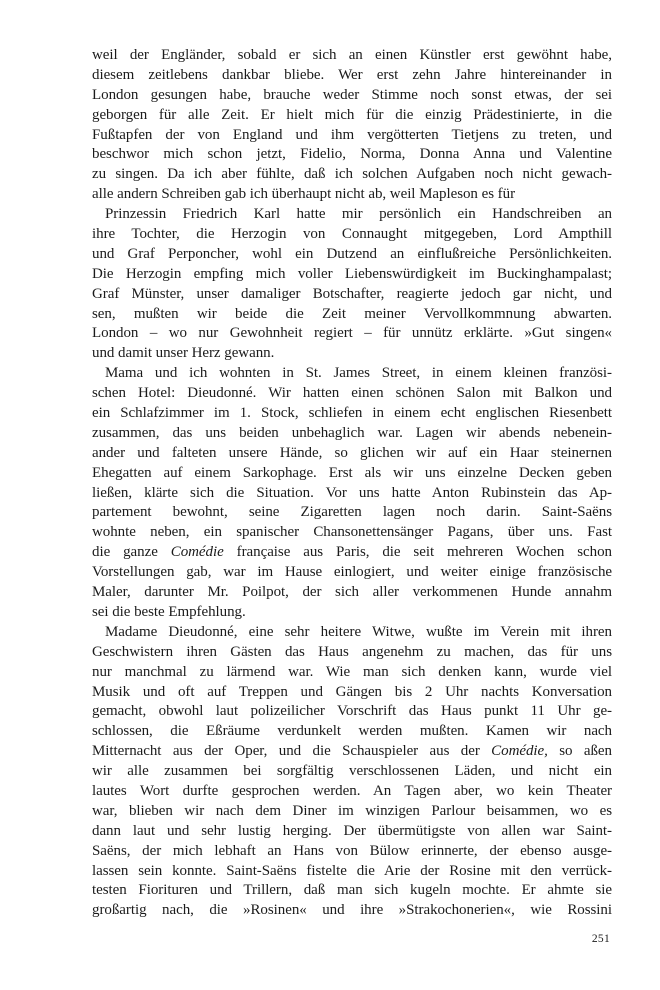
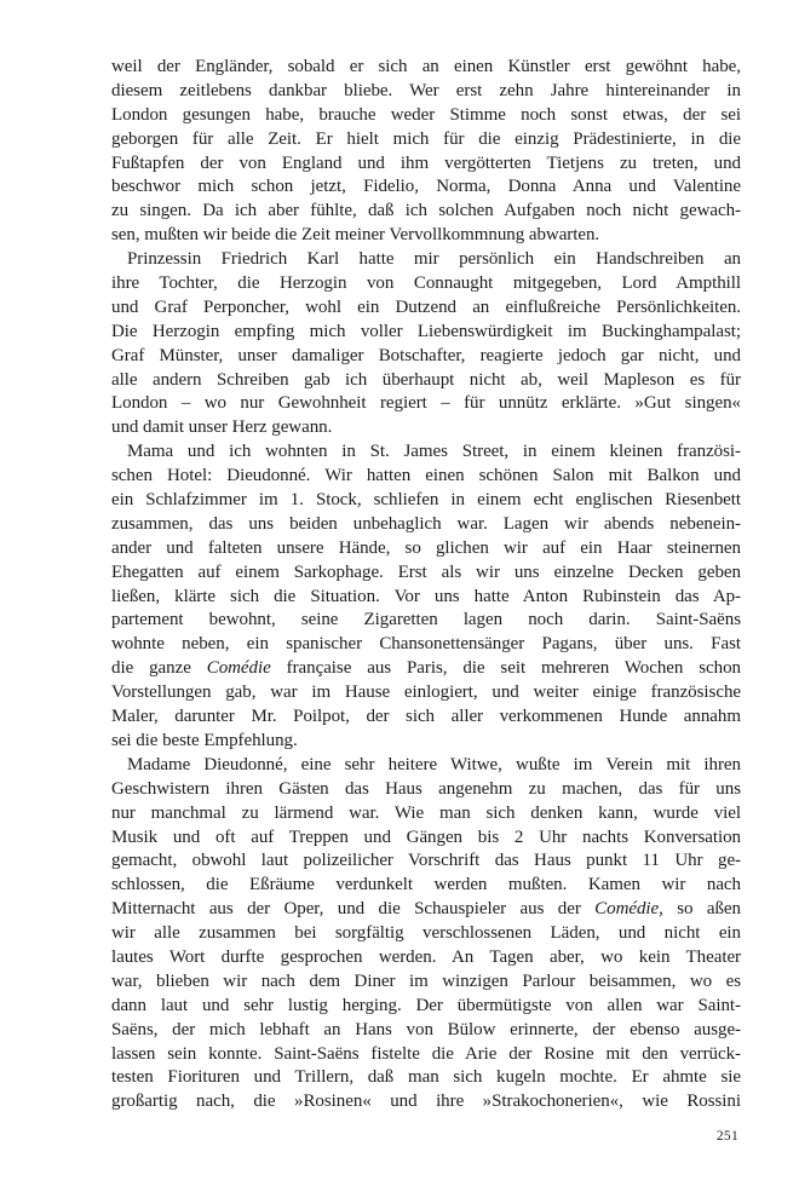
  weil der Engländer, sobald er sich an einen Künstler erst gewöhnt habe,
  diesem zeitlebens dankbar bliebe. Wer erst zehn Jahre hintereinander in
  London gesungen habe, brauche weder Stimme noch sonst etwas, der sei
  geborgen für alle Zeit. Er hielt mich für die einzig Prädestinierte, in die
  Fußtapfen der von England und ihm vergötterten Tietjens zu treten, und
  beschwor mich schon jetzt, Fidelio, Norma, Donna Anna und Valentine
  zu singen. Da ich aber fühlte, daß ich solchen Aufgaben noch nicht gewach-
- alle andern Schreiben gab ich überhaupt nicht ab, weil Mapleson es für
+ sen, mußten wir beide die Zeit meiner Vervollkommnung abwarten.
  Prinzessin Friedrich Karl hatte mir persönlich ein Handschreiben an
  ihre Tochter, die Herzogin von Connaught mitgegeben, Lord Ampthill
  und Graf Perponcher, wohl ein Dutzend an einflußreiche Persönlichkeiten.
  Die Herzogin empfing mich voller Liebenswürdigkeit im Buckinghampalast;
  Graf Münster, unser damaliger Botschafter, reagierte jedoch gar nicht, und
- sen, mußten wir beide die Zeit meiner Vervollkommnung abwarten.
+ alle andern Schreiben gab ich überhaupt nicht ab, weil Mapleson es für
  London – wo nur Gewohnheit regiert – für unnütz erklärte. »Gut singen«
  und damit unser Herz gewann.
  Mama und ich wohnten in St. James Street, in einem kleinen französi-
  schen Hotel: Dieudonné. Wir hatten einen schönen Salon mit Balkon und
  ein Schlafzimmer im 1. Stock, schliefen in einem echt englischen Riesenbett
  zusammen, das uns beiden unbehaglich war. Lagen wir abends nebenein-
  ander und falteten unsere Hände, so glichen wir auf ein Haar steinernen
  Ehegatten auf einem Sarkophage. Erst als wir uns einzelne Decken geben
  ließen, klärte sich die Situation. Vor uns hatte Anton Rubinstein das Ap-
  partement bewohnt, seine Zigaretten lagen noch darin. Saint-Saëns
  wohnte neben, ein spanischer Chansonettensänger Pagans, über uns. Fast
  die ganze Comédie française aus Paris, die seit mehreren Wochen schon
  Vorstellungen gab, war im Hause einlogiert, und weiter einige französische
  Maler, darunter Mr. Poilpot, der sich aller verkommenen Hunde annahm
  sei die beste Empfehlung.
  Madame Dieudonné, eine sehr heitere Witwe, wußte im Verein mit ihren
  Geschwistern ihren Gästen das Haus angenehm zu machen, das für uns
  nur manchmal zu lärmend war. Wie man sich denken kann, wurde viel
  Musik und oft auf Treppen und Gängen bis 2 Uhr nachts Konversation
  gemacht, obwohl laut polizeilicher Vorschrift das Haus punkt 11 Uhr ge-
  schlossen, die Eßräume verdunkelt werden mußten. Kamen wir nach
  Mitternacht aus der Oper, und die Schauspieler aus der Comédie, so aßen
  wir alle zusammen bei sorgfältig verschlossenen Läden, und nicht ein
  lautes Wort durfte gesprochen werden. An Tagen aber, wo kein Theater
  war, blieben wir nach dem Diner im winzigen Parlour beisammen, wo es
  dann laut und sehr lustig herging. Der übermütigste von allen war Saint-
  Saëns, der mich lebhaft an Hans von Bülow erinnerte, der ebenso ausge-
  lassen sein konnte. Saint-Saëns fistelte die Arie der Rosine mit den verrück-
  testen Fiorituren und Trillern, daß man sich kugeln mochte. Er ahmte sie
  großartig nach, die »Rosinen« und ihre »Strakochonerien«, wie Rossini
  251
